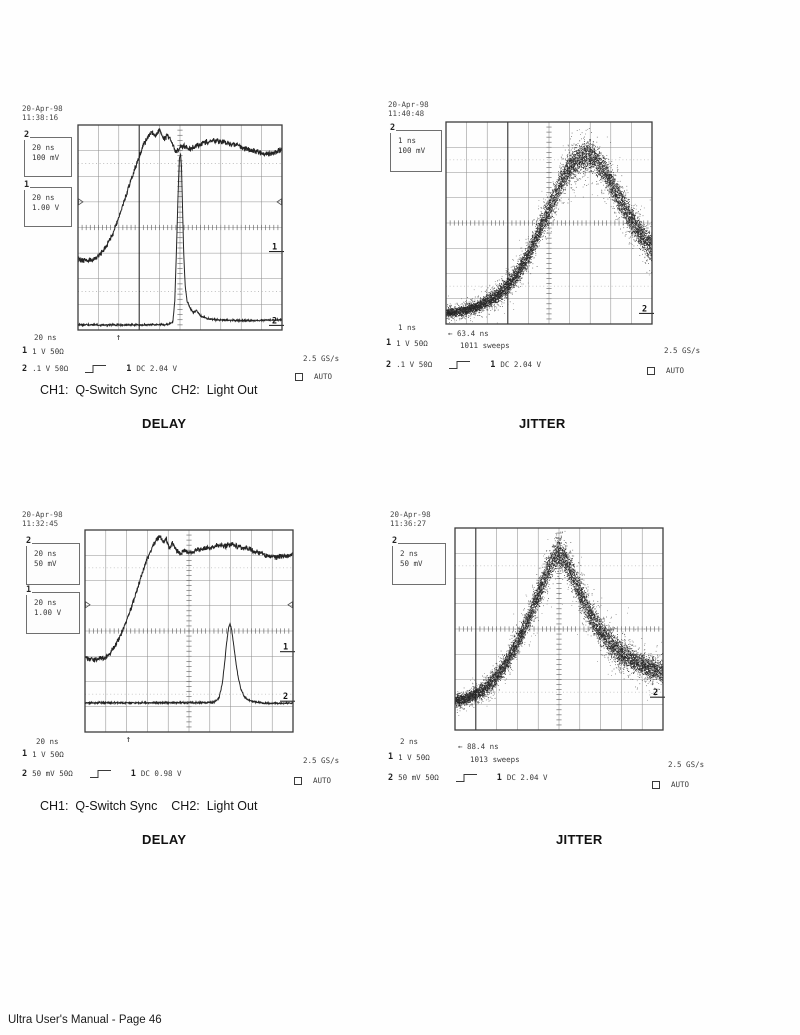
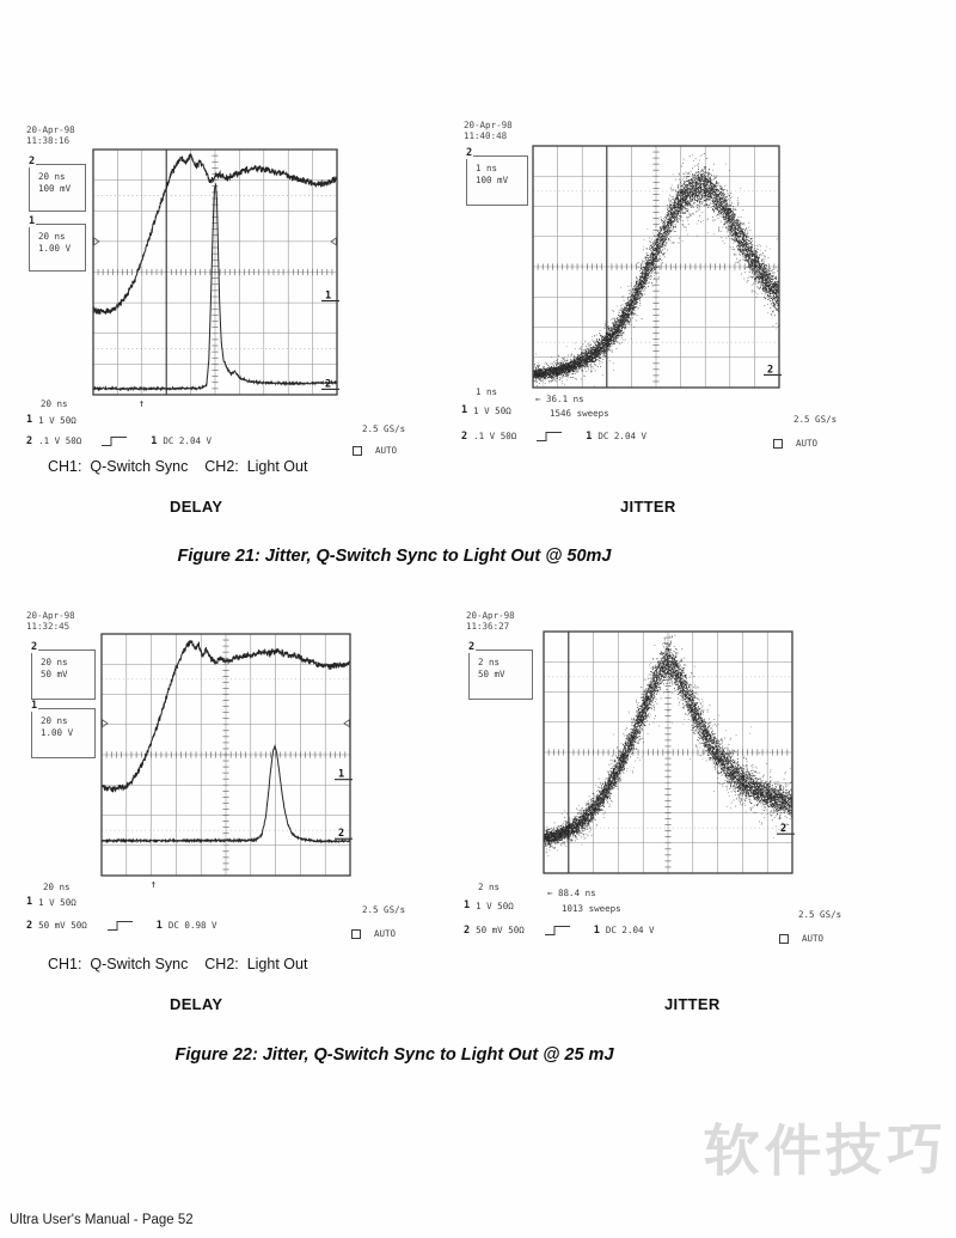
  20-Apr-98
  11:38:16
  20 ns
  100 mV
  2
  20 ns
  1.00 V
  1
  20 ns
  1
  1 V 50Ω
  2
  .1 V 50Ω
  1
  DC 2.04 V
  2.5 GS/s
  AUTO
  ↑
  1
  2
  20-Apr-98
  11:40:48
  1 ns
  100 mV
  2
  1 ns
- ← 63.4 ns
+ ← 36.1 ns
- 1011 sweeps
+ 1546 sweeps
  1
  1 V 50Ω
  2
  .1 V 50Ω
  1
  DC 2.04 V
  2.5 GS/s
  AUTO
  2
  CH1: Q-Switch Sync CH2: Light Out
  DELAY
  JITTER
+ Figure 21: Jitter, Q-Switch Sync to Light Out @ 50mJ
  20-Apr-98
  11:32:45
  20 ns
  50 mV
  2
  20 ns
  1.00 V
  1
  20 ns
  1
  1 V 50Ω
  2
  50 mV 50Ω
  1
  DC 0.98 V
  2.5 GS/s
  AUTO
  ↑
  1
  2
  20-Apr-98
  11:36:27
  2 ns
  50 mV
  2
  2 ns
  ← 88.4 ns
  1013 sweeps
  1
  1 V 50Ω
  2
  50 mV 50Ω
  1
  DC 2.04 V
  2.5 GS/s
  AUTO
  2
  CH1: Q-Switch Sync CH2: Light Out
  DELAY
  JITTER
+ Figure 22: Jitter, Q-Switch Sync to Light Out @ 25 mJ
+ 软件技巧
- Ultra User's Manual - Page 46
+ Ultra User's Manual - Page 52
